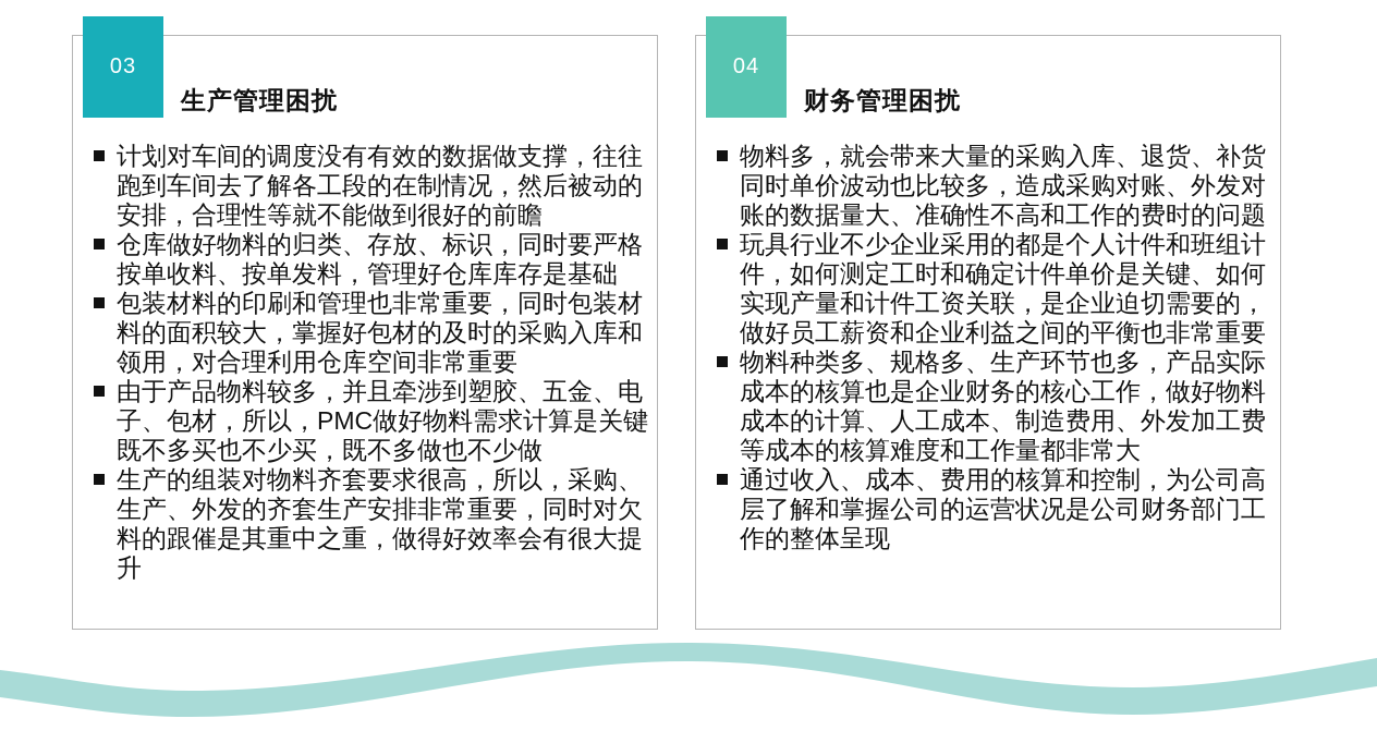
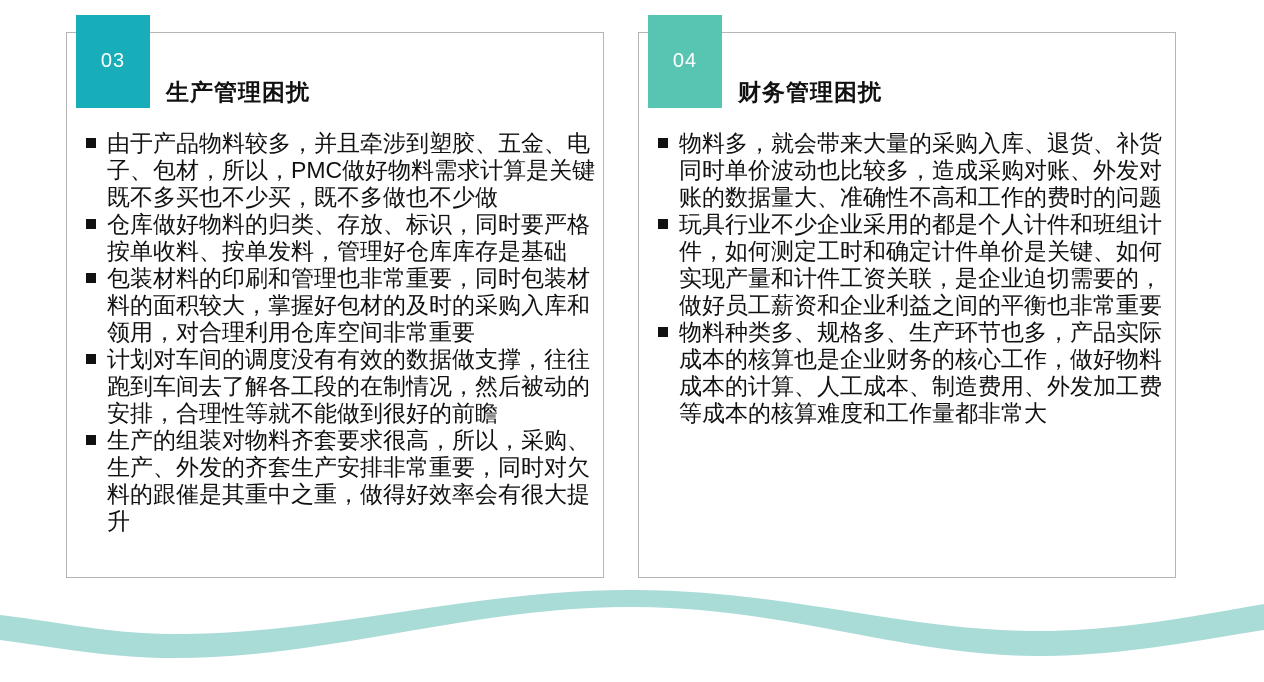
  03
  生产管理困扰
- 计划对车间的调度没有有效的数据做支撑，往往跑到车间去了解各工段的在制情况，然后被动的安排，合理性等就不能做到很好的前瞻
+ 由于产品物料较多，并且牵涉到塑胶、五金、电子、包材，所以，PMC做好物料需求计算是关键既不多买也不少买，既不多做也不少做
  仓库做好物料的归类、存放、标识，同时要严格按单收料、按单发料，管理好仓库库存是基础
  包装材料的印刷和管理也非常重要，同时包装材料的面积较大，掌握好包材的及时的采购入库和领用，对合理利用仓库空间非常重要
- 由于产品物料较多，并且牵涉到塑胶、五金、电子、包材，所以，PMC做好物料需求计算是关键既不多买也不少买，既不多做也不少做
+ 计划对车间的调度没有有效的数据做支撑，往往跑到车间去了解各工段的在制情况，然后被动的安排，合理性等就不能做到很好的前瞻
  生产的组装对物料齐套要求很高，所以，采购、生产、外发的齐套生产安排非常重要，同时对欠料的跟催是其重中之重，做得好效率会有很大提升
  04
  财务管理困扰
  物料多，就会带来大量的采购入库、退货、补货同时单价波动也比较多，造成采购对账、外发对账的数据量大、准确性不高和工作的费时的问题
  玩具行业不少企业采用的都是个人计件和班组计件，如何测定工时和确定计件单价是关键、如何实现产量和计件工资关联，是企业迫切需要的，做好员工薪资和企业利益之间的平衡也非常重要
  物料种类多、规格多、生产环节也多，产品实际成本的核算也是企业财务的核心工作，做好物料成本的计算、人工成本、制造费用、外发加工费等成本的核算难度和工作量都非常大
- 通过收入、成本、费用的核算和控制，为公司高层了解和掌握公司的运营状况是公司财务部门工作的整体呈现
